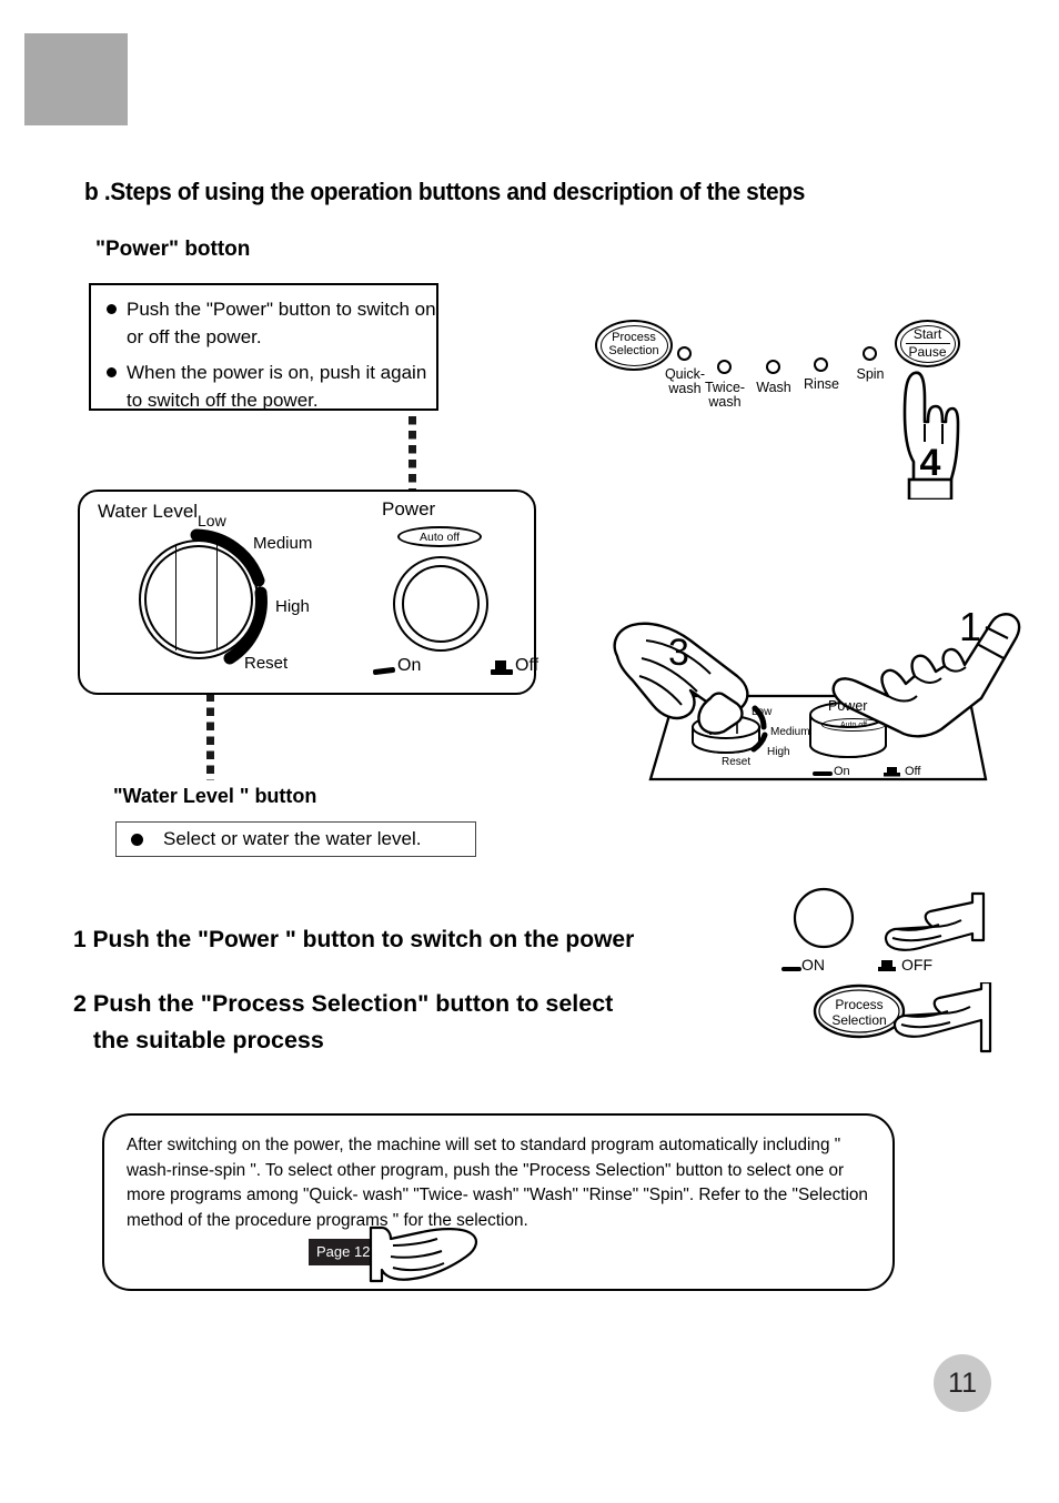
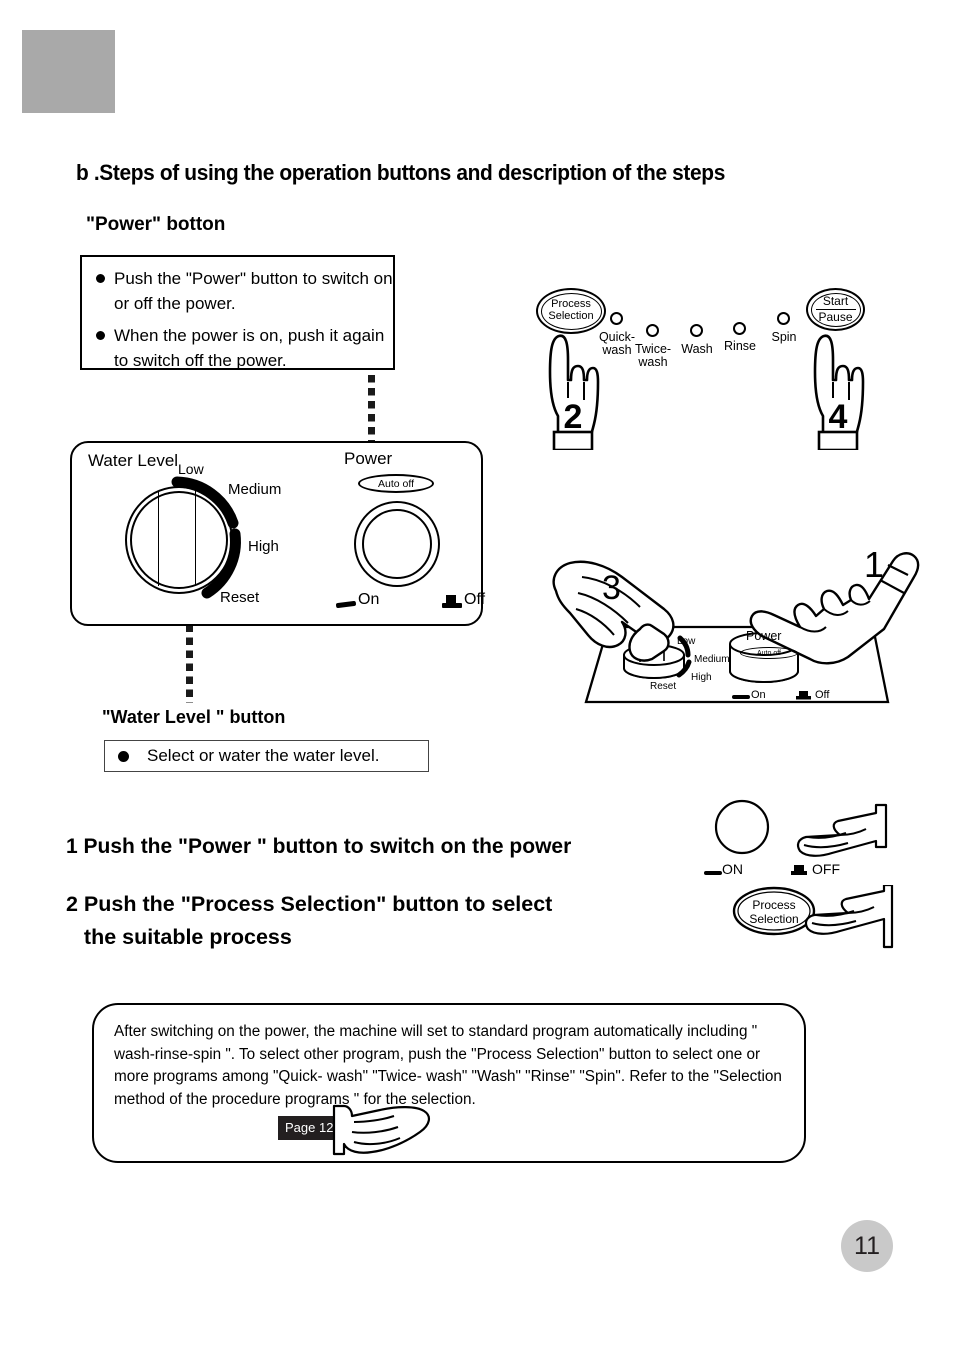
  b .Steps of using the operation buttons and description of the steps
  "Power" botton
  Push the "Power" button to switch on or off the power.
  When the power is on, push it again to switch off the power.
  Water Level
  Power
  Low
  Medium
  High
  Reset
  Auto off
  On
  Off
  Process
  Selection
  Start
  Pause
  Quick-
  wash
  Twice-
  wash
  Wash
  Rinse
  Spin
+ 2
  4
  1
  3
  Power
  Low
  Medium
  High
  Reset
  On
  Off
  "Water Level " button
  Select or water the water level.
  1 Push the "Power " button to switch on the power
  2 Push the "Process Selection" button to select
  the suitable process
  ON
  OFF
  Process
  Selection
  After switching on the power, the machine will set to standard program automatically including " wash-rinse-spin ". To select other program, push the "Process Selection" button to select one or more programs among "Quick- wash" "Twice- wash" "Wash" "Rinse" "Spin". Refer to the "Selection method of the procedure programs " for the selection.
  Page 12
  11
